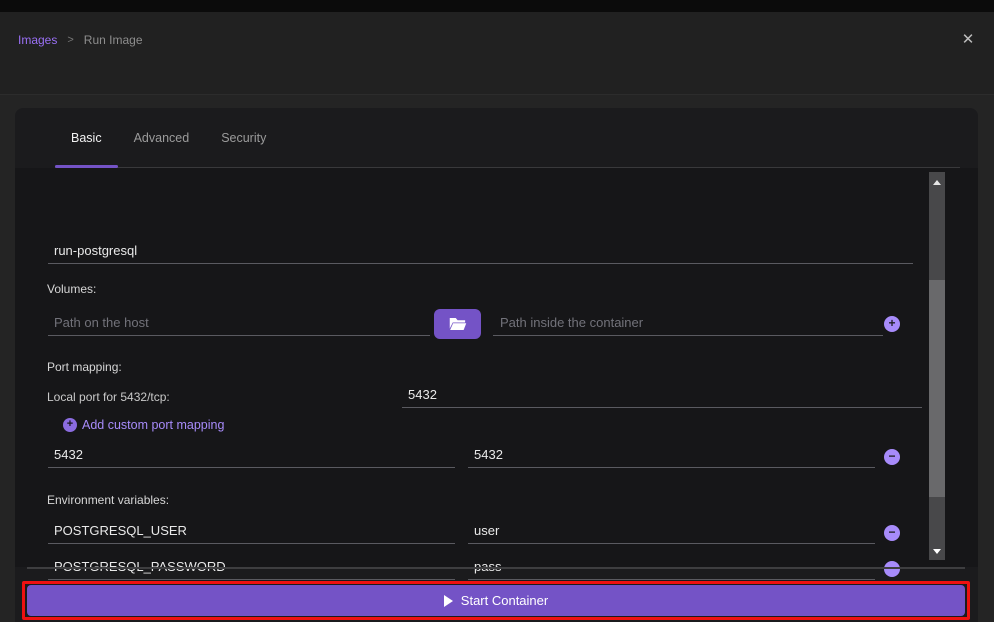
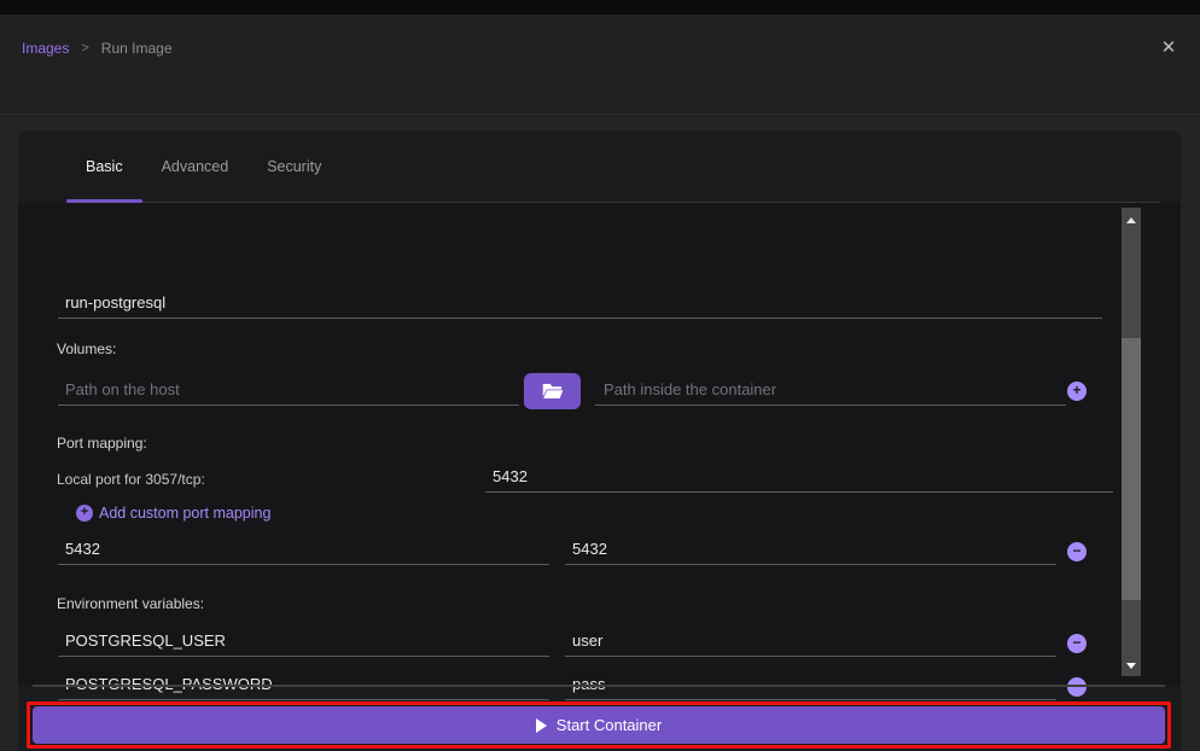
  Images
  >
  Run Image
  ✕
  Basic
  Advanced
  Security
  run-postgresql
  Volumes:
  Path on the host
  Path inside the container
  +
  Port mapping:
- Local port for 5432/tcp:
+ Local port for 3057/tcp:
  5432
  +
  Add custom port mapping
  5432
  5432
  −
  Environment variables:
  POSTGRESQL_USER
  user
  −
  Start Container
